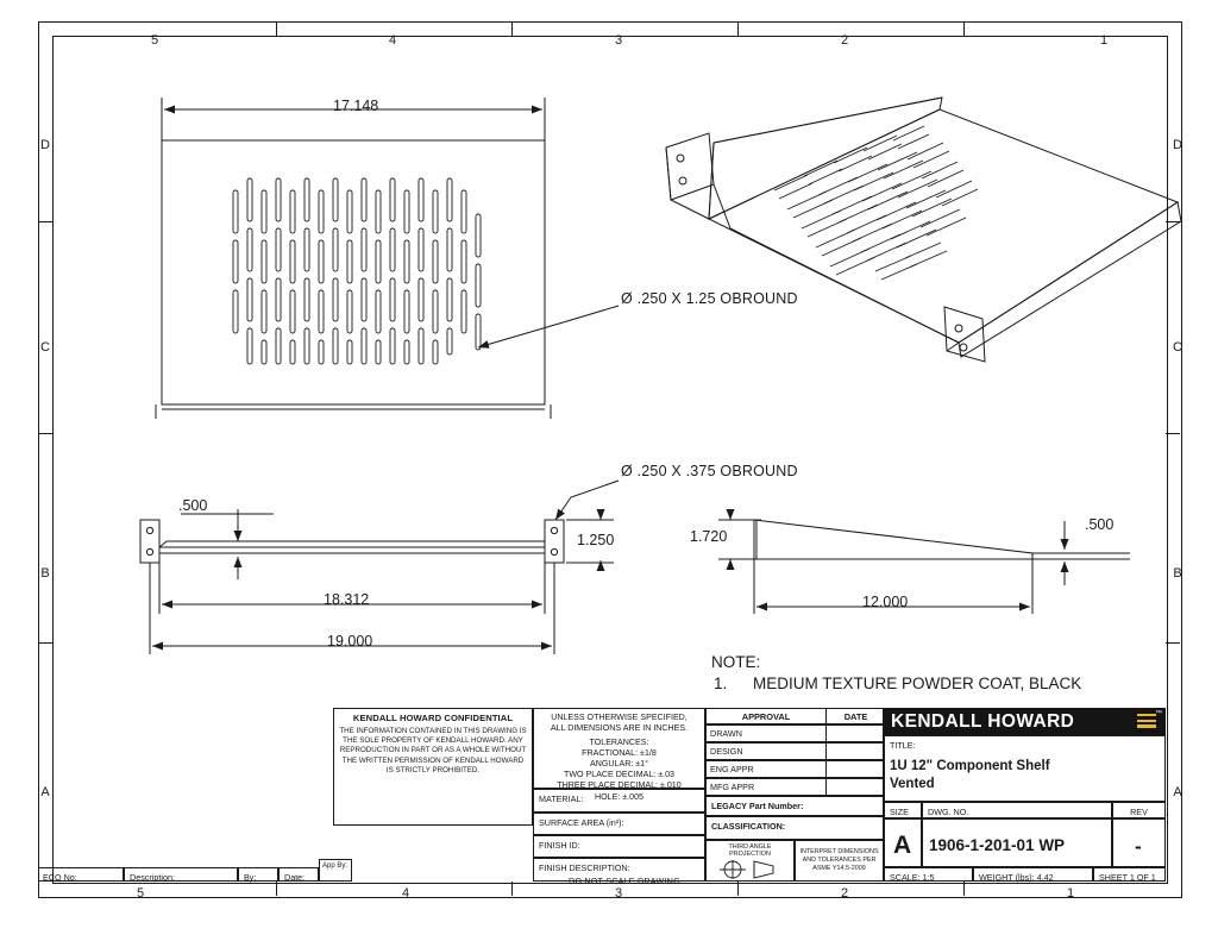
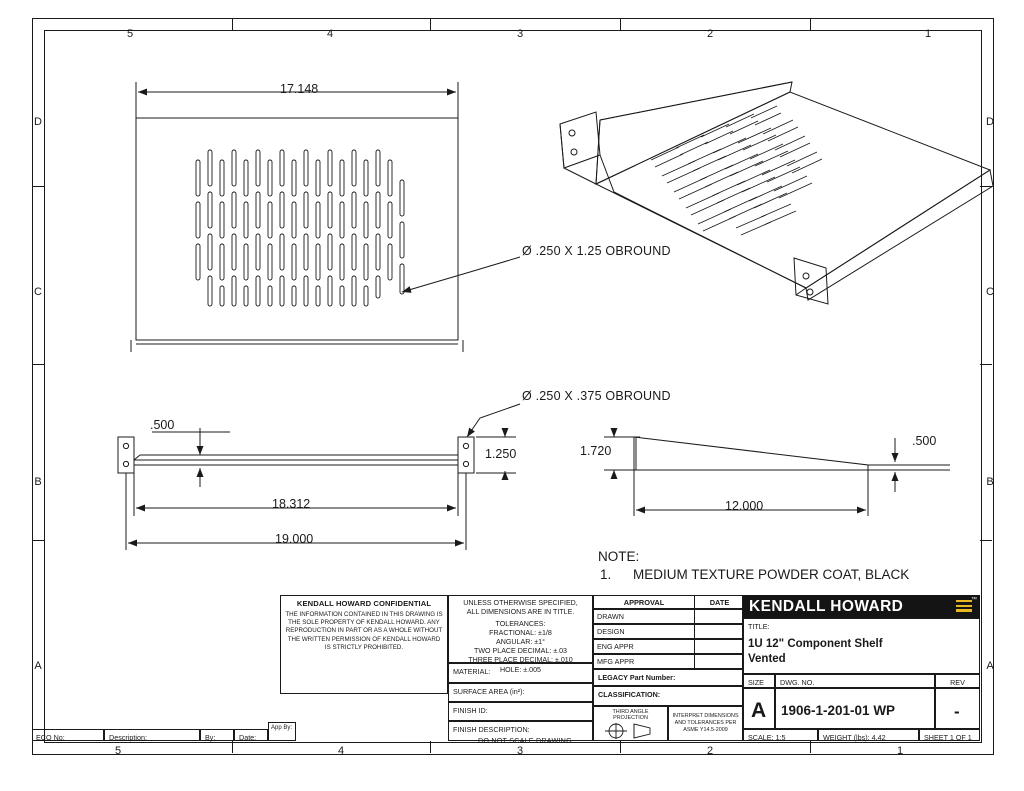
  5
  4
  3
  2
  1
  5
  4
  3
  2
  1
  D
  C
  B
  A
  D
  C
  B
  A
  17.148
  Ø .250 X 1.25 OBROUND
  Ø .250 X .375 OBROUND
  .500
  1.250
  18.312
  19.000
  1.720
  .500
  12.000
  NOTE:
  1.
  MEDIUM TEXTURE POWDER COAT, BLACK
  KENDALL HOWARD CONFIDENTIAL
  UNLESS OTHERWISE SPECIFIED,
- ALL DIMENSIONS ARE IN INCHES.
+ ALL DIMENSIONS ARE IN TITLE.
  TOLERANCES:
  FRACTIONAL: ±1/8
  ANGULAR: ±1°
  TWO PLACE DECIMAL: ±.03
  THREE PLACE DECIMAL: ±.010
  HOLE: ±.005
  MATERIAL:
  SURFACE AREA (in²):
  FINISH ID:
  FINISH DESCRIPTION:
  APPROVAL
  DATE
  DRAWN
  DESIGN
  ENG APPR
  MFG APPR
  LEGACY Part Number:
  CLASSIFICATION:
  DO NOT SCALE DRAWING
  KENDALL HOWARD
  TITLE:
  1U 12" Component Shelf
  Vented
  SIZE
  DWG. NO.
  REV
  A
  1906-1-201-01 WP
  -
  SCALE: 1:5
  WEIGHT (lbs): 4.42
  SHEET 1 OF 1
  ECO No:
  Description:
  By:
  Date:
